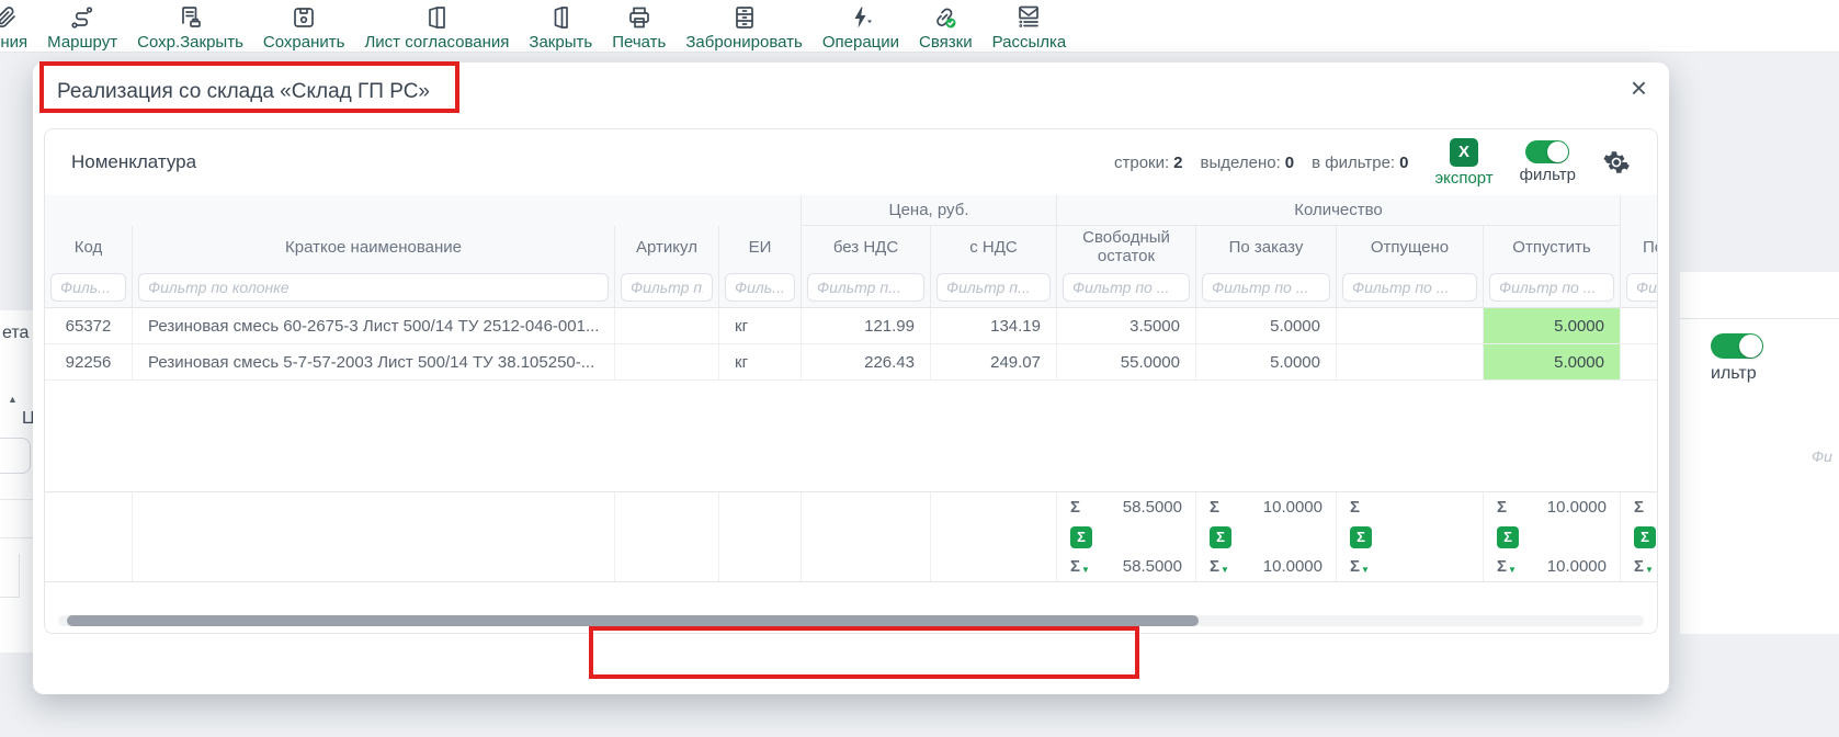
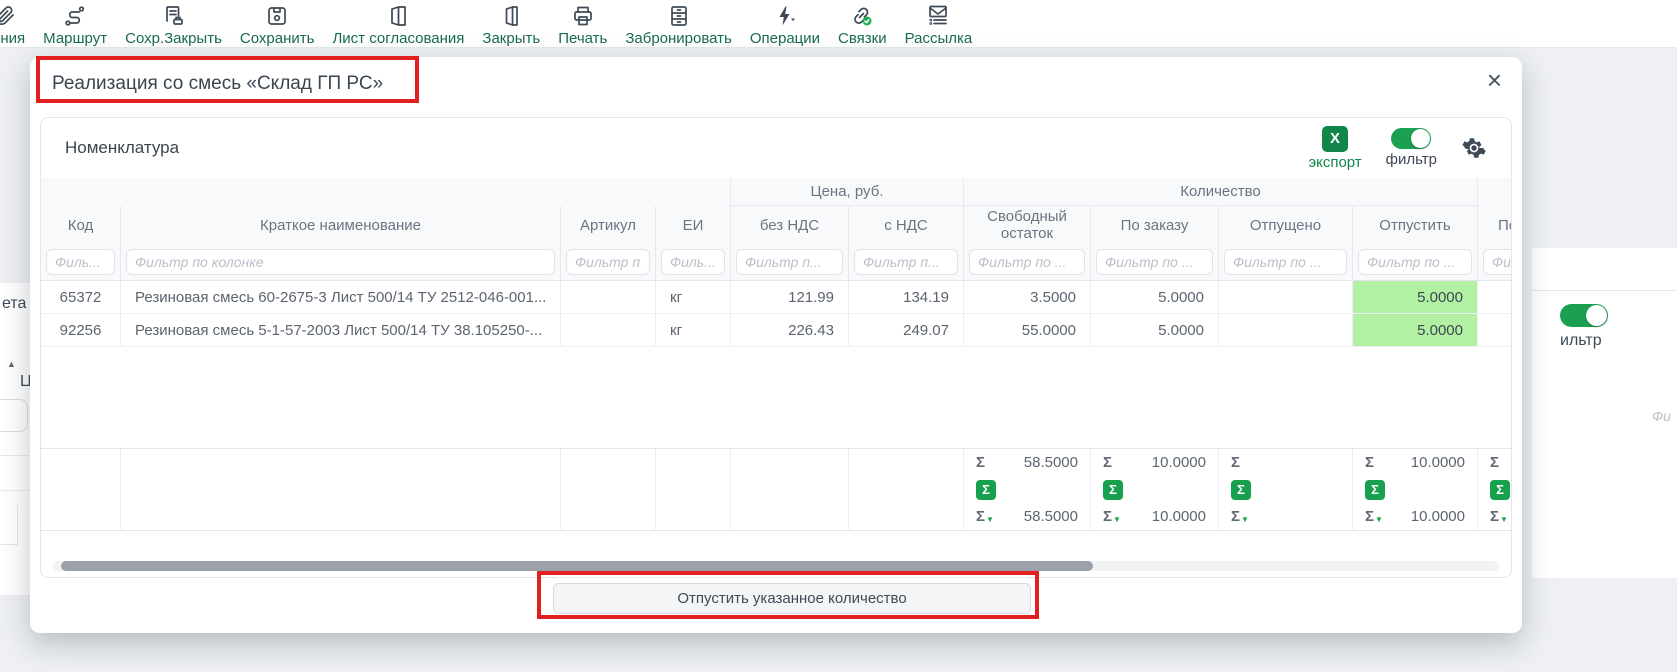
  Маршрут
  Сохр.Закрыть
  Сохранить
  Лист согласования
  Закрыть
  Печать
  Забронировать
  Операции
  Связки
  Рассылка
  ета
  ▲
  Ц
  ильтр
  Фи
- Реализация со склада «Склад ГП РС»
+ Реализация со смесь «Склад ГП РС»
  ×
  Номенклатура
- строки: 2
- выделено: 0
- в фильтре: 0
  X
  экспорт
  фильтр
  Цена, руб.
  Количество
  Код
  Краткое наименование
  Артикул
  ЕИ
  без НДС
  с НДС
  Свободный остаток
  По заказу
  Отпущено
  Отпустить
  Филь...
  Фильтр по колонке
  Фильтр п
  Филь...
  Фильтр п...
  Фильтр п...
  Фильтр по ...
  Фильтр по ...
  Фильтр по ...
  Фильтр по ...
  65372
  Резиновая смесь 60-2675-3 Лист 500/14 ТУ 2512-046-001...
  кг
  121.99
  134.19
  3.5000
  5.0000
  5.0000
  92256
- Резиновая смесь 5-7-57-2003 Лист 500/14 ТУ 38.105250-...
+ Резиновая смесь 5-1-57-2003 Лист 500/14 ТУ 38.105250-...
  кг
  226.43
  249.07
  55.0000
  5.0000
  5.0000
  Σ
  58.5000
  Σ
  10.0000
  Σ
  Σ
  10.0000
  Σ
  Σ
  Σ
  Σ
  Σ
  Σ
  Σ▼
  58.5000
  Σ▼
  10.0000
  Σ▼
  Σ▼
  10.0000
  Σ▼
+ Отпустить указанное количество
